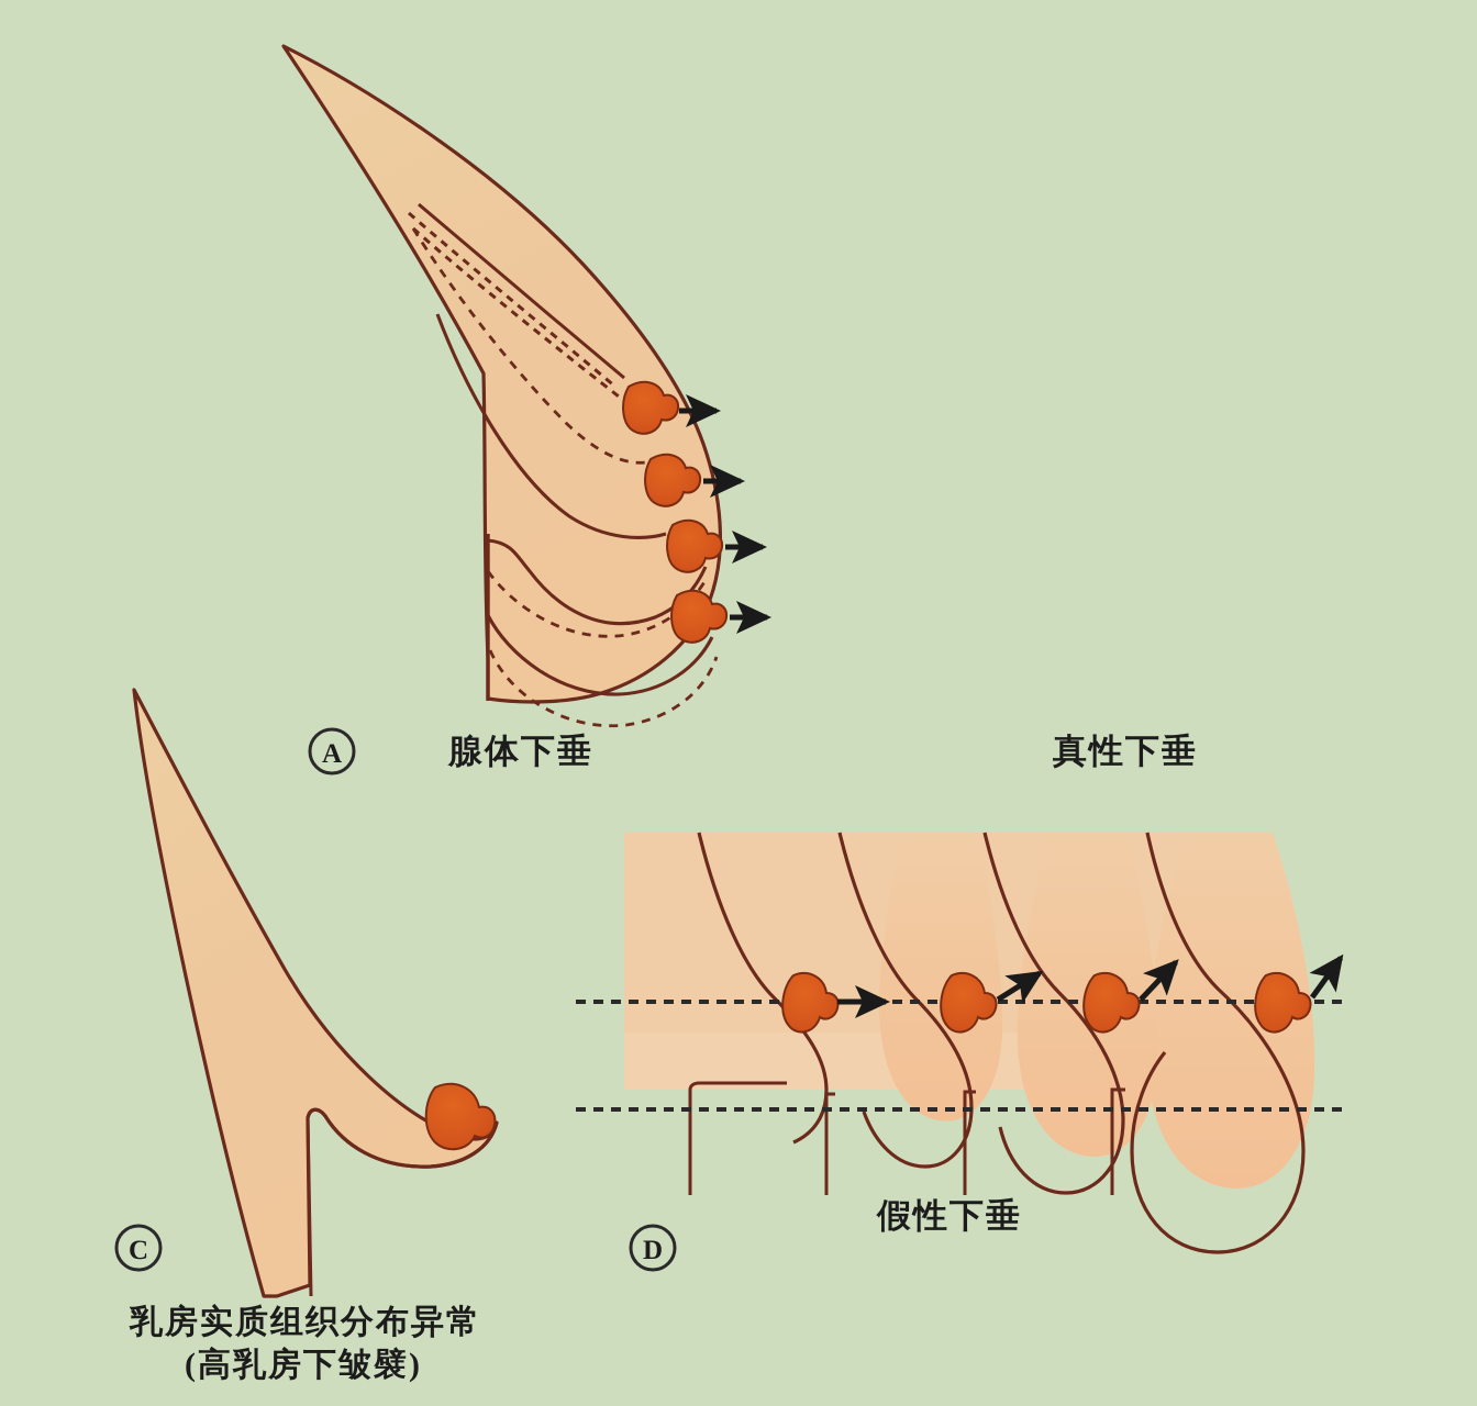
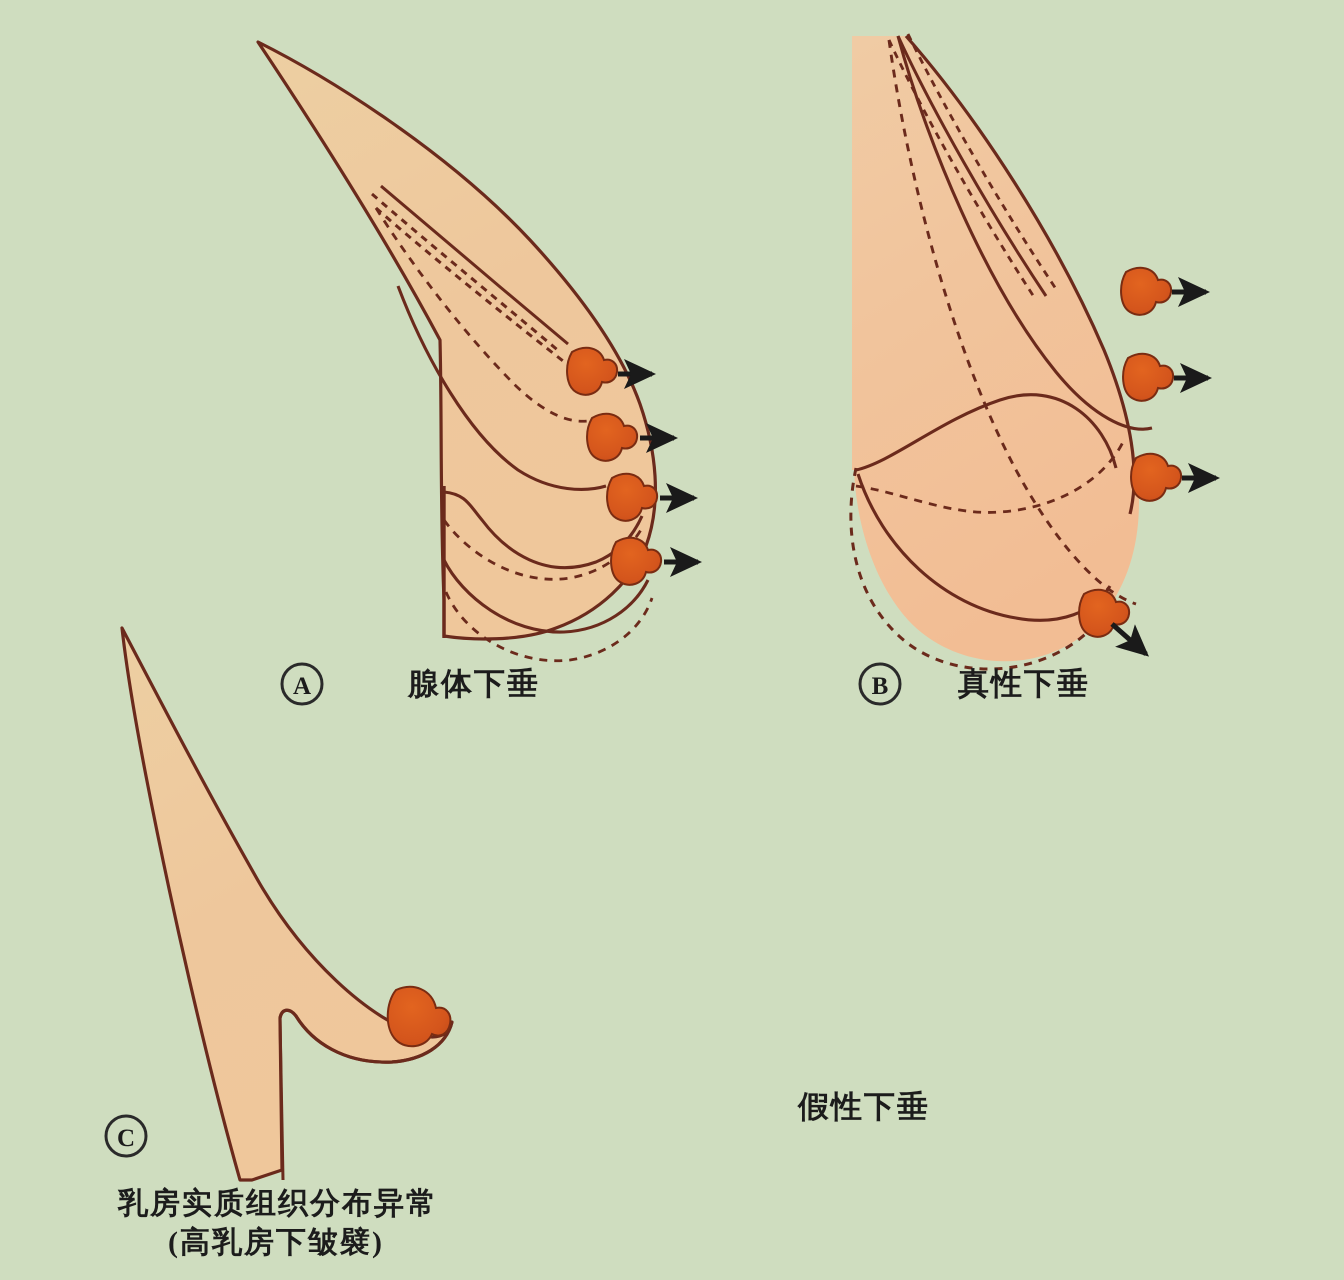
  A
+ B
  C
- D
  腺体下垂
  真性下垂
  乳房实质组织分布异常
  (高乳房下皱襞)
  假性下垂
